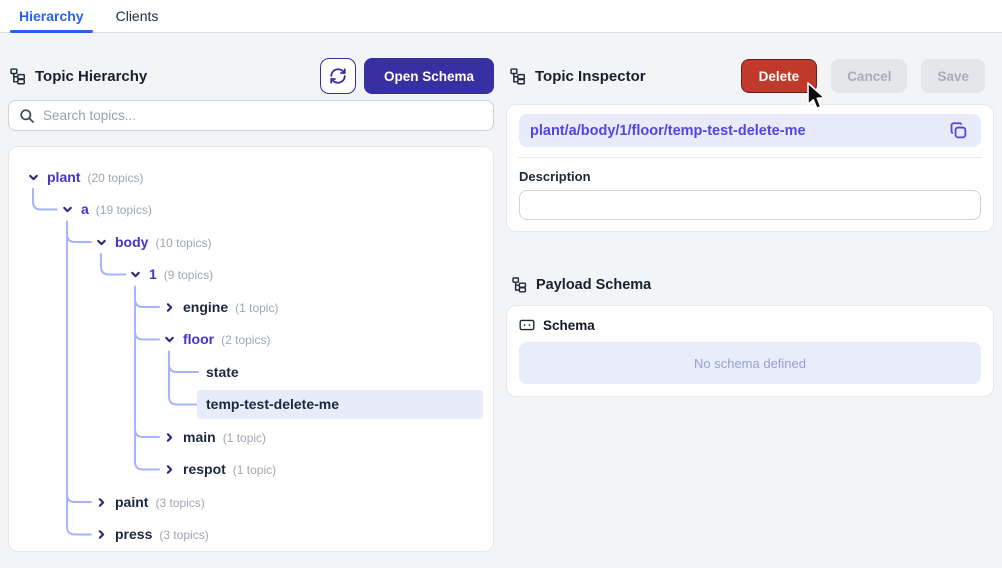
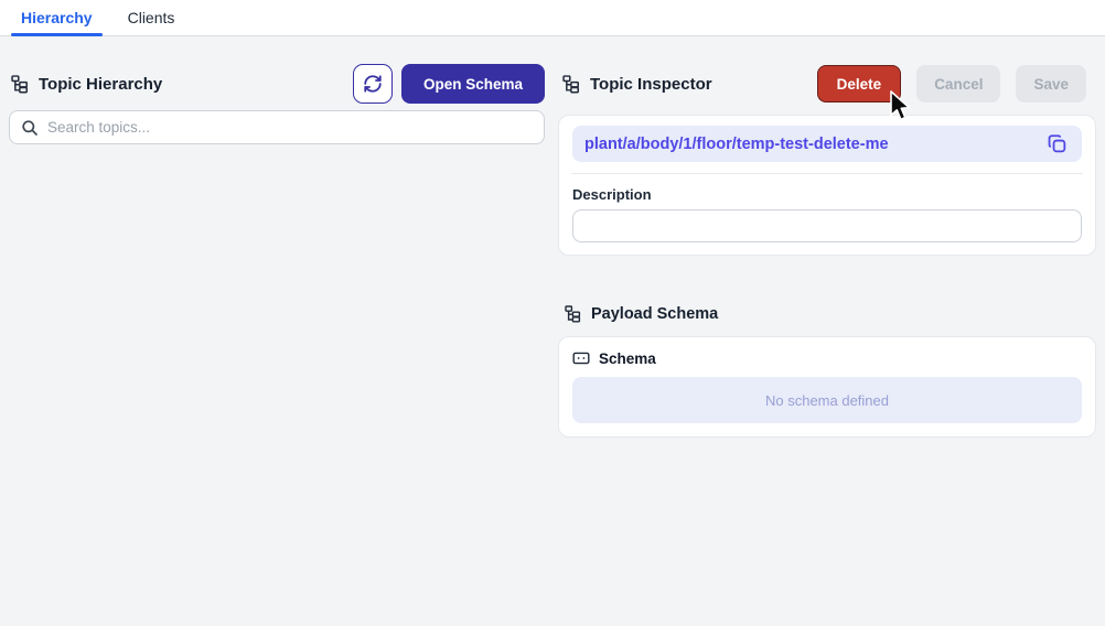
  Hierarchy
  Clients
  Topic Hierarchy
  Open Schema
  Topic Inspector
  Delete
  Cancel
  Save
  Search topics...
- plant (20 topics)
- a (19 topics)
- body (10 topics)
- 1 (9 topics)
- engine (1 topic)
- floor (2 topics)
- state
- temp-test-delete-me
- main (1 topic)
- respot (1 topic)
- paint (3 topics)
- press (3 topics)
  plant/a/body/1/floor/temp-test-delete-me
  Description
  Payload Schema
  Schema
  No schema defined
